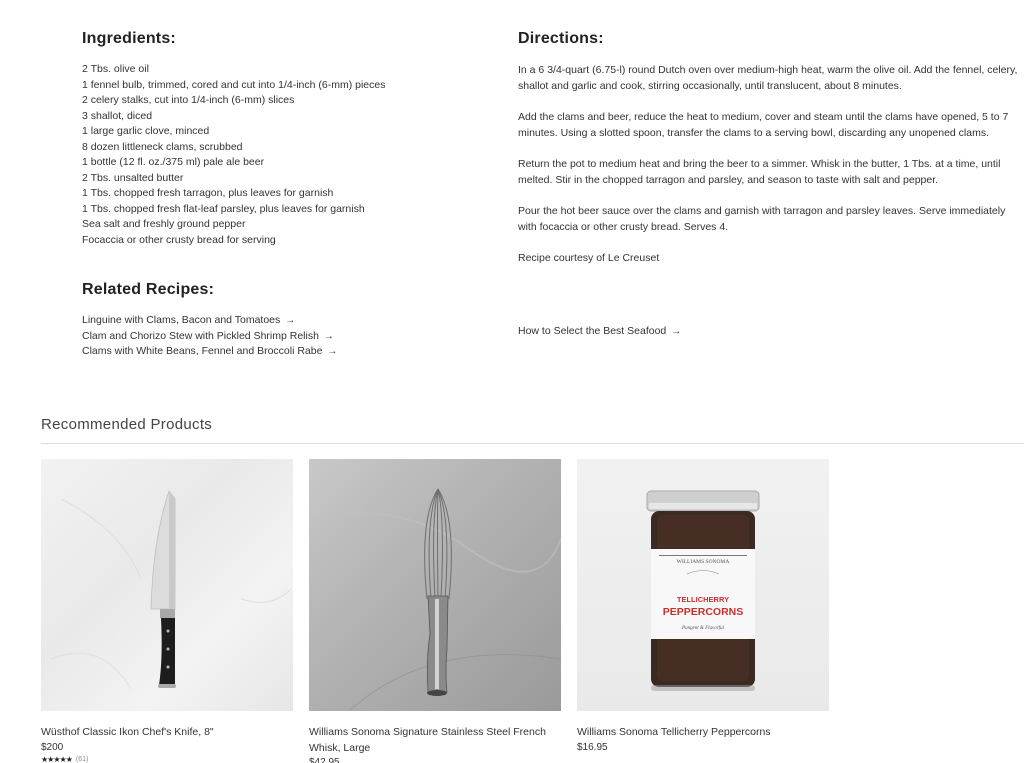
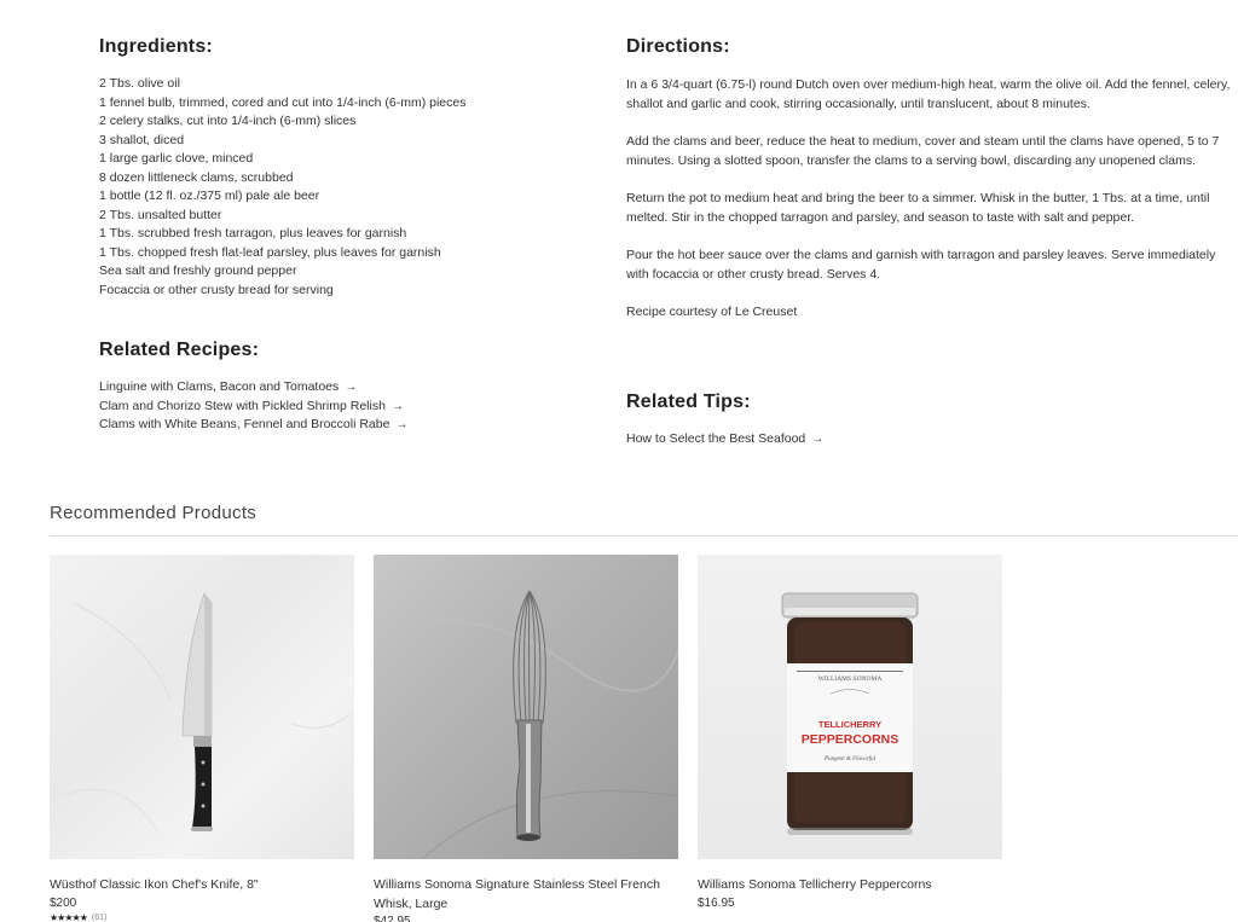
  Ingredients:
  2 Tbs. olive oil
  1 fennel bulb, trimmed, cored and cut into 1/4-inch (6-mm) pieces
  2 celery stalks, cut into 1/4-inch (6-mm) slices
  3 shallot, diced
  1 large garlic clove, minced
  8 dozen littleneck clams, scrubbed
  1 bottle (12 fl. oz./375 ml) pale ale beer
  2 Tbs. unsalted butter
- 1 Tbs. chopped fresh tarragon, plus leaves for garnish
+ 1 Tbs. scrubbed fresh tarragon, plus leaves for garnish
  1 Tbs. chopped fresh flat-leaf parsley, plus leaves for garnish
  Sea salt and freshly ground pepper
  Focaccia or other crusty bread for serving
  Related Recipes:
  Linguine with Clams, Bacon and Tomatoes →
  Clam and Chorizo Stew with Pickled Shrimp Relish →
  Clams with White Beans, Fennel and Broccoli Rabe →
  Directions:
  In a 6 3/4-quart (6.75-l) round Dutch oven over medium-high heat, warm the olive oil. Add the fennel, celery, shallot and garlic and cook, stirring occasionally, until translucent, about 8 minutes.
  Add the clams and beer, reduce the heat to medium, cover and steam until the clams have opened, 5 to 7 minutes. Using a slotted spoon, transfer the clams to a serving bowl, discarding any unopened clams.
  Return the pot to medium heat and bring the beer to a simmer. Whisk in the butter, 1 Tbs. at a time, until melted. Stir in the chopped tarragon and parsley, and season to taste with salt and pepper.
  Pour the hot beer sauce over the clams and garnish with tarragon and parsley leaves. Serve immediately with focaccia or other crusty bread. Serves 4.
  Recipe courtesy of Le Creuset
+ Related Tips:
  How to Select the Best Seafood →
  Recommended Products
  Wüsthof Classic Ikon Chef's Knife, 8"
  $200
  ★★★★★
  Williams Sonoma Signature Stainless Steel French Whisk, Large
  TELLICHERRY
  PEPPERCORNS
  Williams Sonoma Tellicherry Peppercorns
  $16.95
